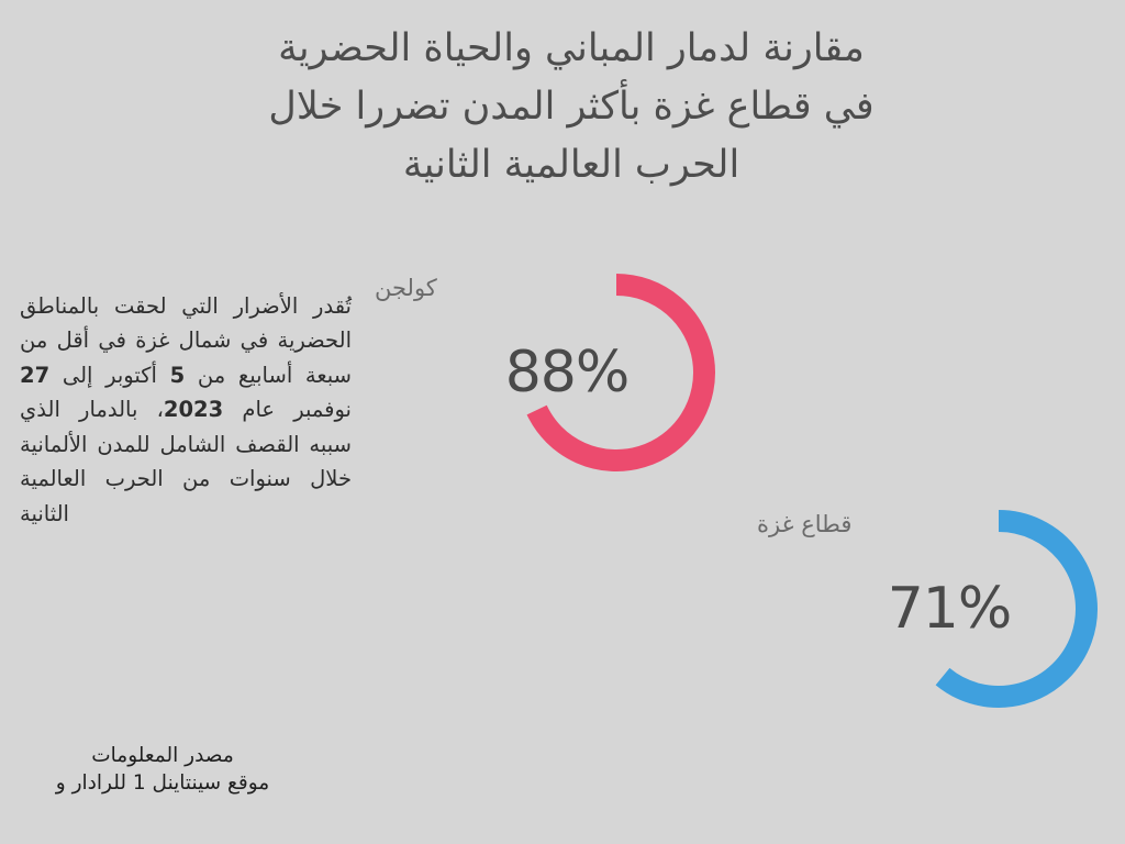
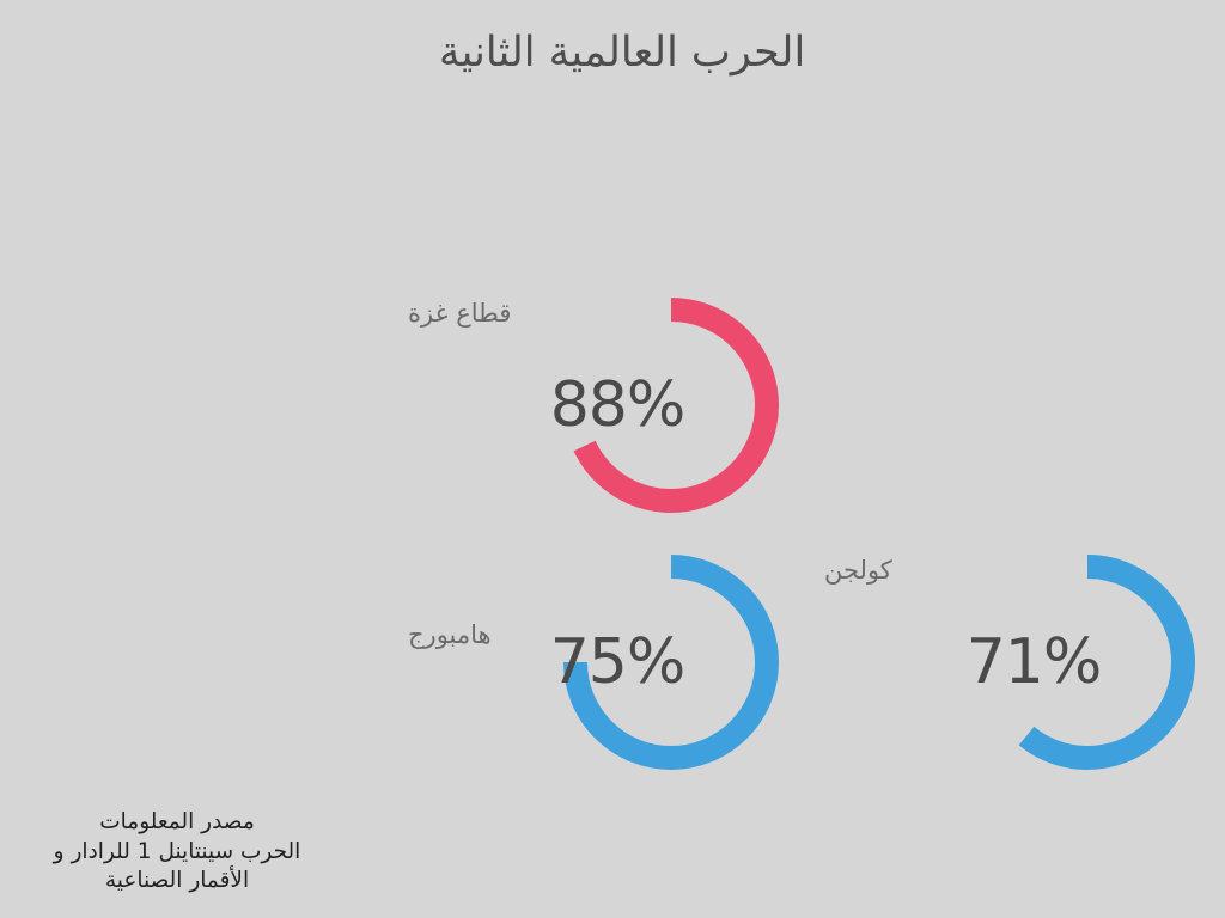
- مقارنة لدمار المباني والحياة الحضرية
- في قطاع غزة بأكثر المدن تضررا خلال
  الحرب العالمية الثانية
- تُقدر الأضرار التي لحقت بالمناطق الحضرية في شمال غزة في أقل من سبعة أسابيع من 5 أكتوبر إلى 27 نوفمبر عام 2023، بالدمار الذي سببه القصف الشامل للمدن الألمانية خلال سنوات من الحرب العالمية الثانية
- كولجن
+ قطاع غزة
  88%
+ هامبورج
+ 75%
- قطاع غزة
+ كولجن
  71%
  مصدر المعلومات
- موقع سينتاينل 1 للرادار و
+ الحرب سينتاينل 1 للرادار و
+ الأقمار الصناعية
